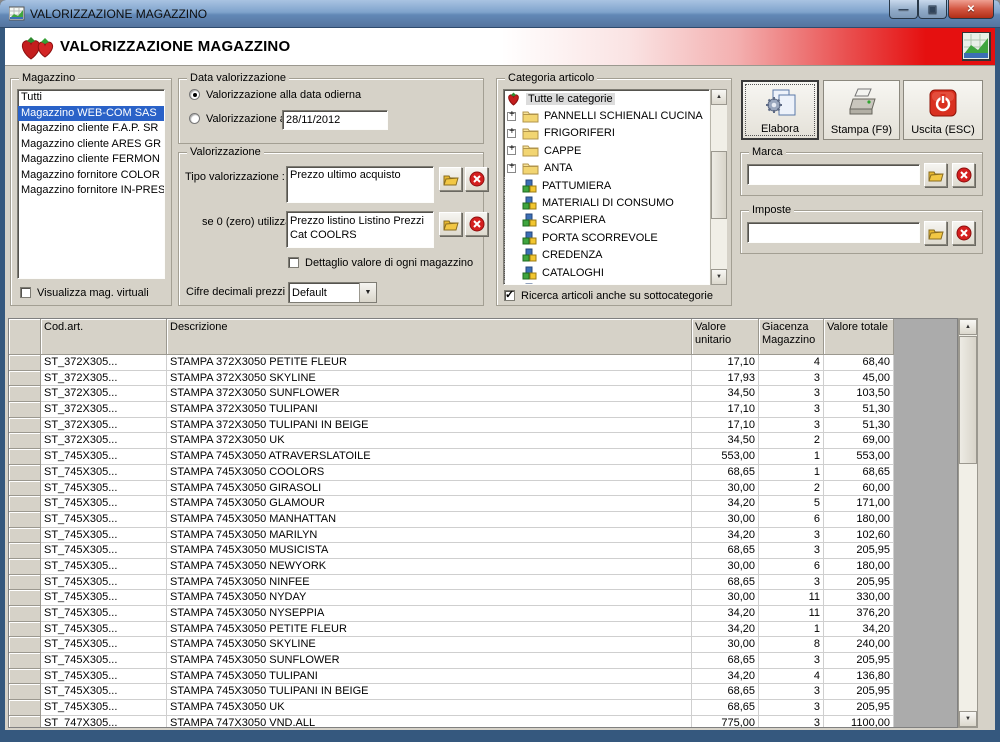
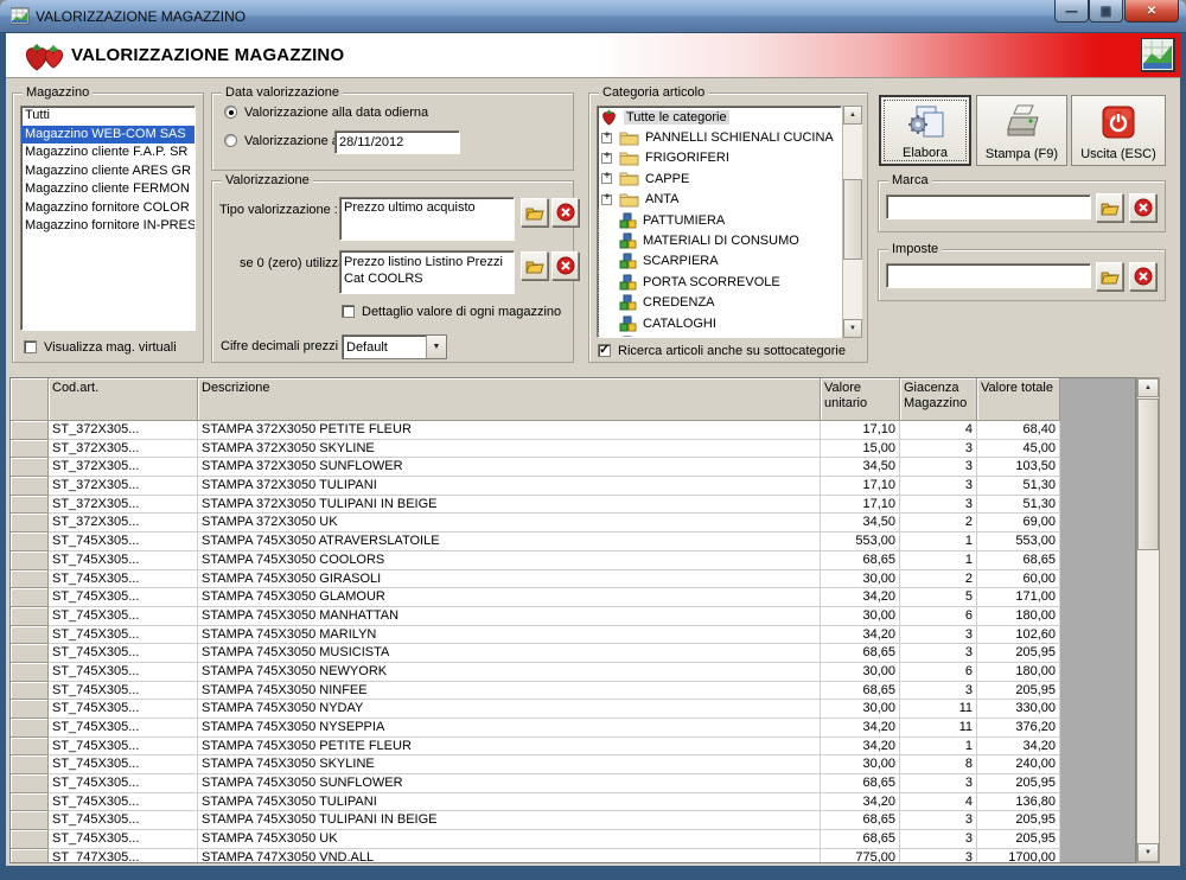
  VALORIZZAZIONE MAGAZZINO
  —
  ▣
  ✕
  VALORIZZAZIONE MAGAZZINO
  Magazzino
  Tutti
  Magazzino WEB-COM SAS
  Magazzino cliente F.A.P. SR
  Magazzino cliente ARES GR
  Magazzino cliente FERMON
  Magazzino fornitore COLOR
  Magazzino fornitore IN-PRES
  Visualizza mag. virtuali
  Data valorizzazione
  Valorizzazione alla data odierna
  Valorizzazione
  28/11/2012
  Valorizzazione
  Tipo valorizzazione :
  Prezzo ultimo acquisto
  se 0 (zero) utilizz
  Prezzo listino Listino Prezzi Cat COOLRS
  Dettaglio valore di ogni magazzino
  Cifre decimali prezzi
  Default
  Categoria articolo
  Tutte le categorie
  PANNELLI SCHIENALI CUCINA
  FRIGORIFERI
  CAPPE
  ANTA
  PATTUMIERA
  MATERIALI DI CONSUMO
  SCARPIERA
  PORTA SCORREVOLE
  CREDENZA
  CATALOGHI
  Ricerca articoli anche su sottocategorie
  Elabora
  Stampa (F9)
  Uscita (ESC)
  Marca
  Imposte
  Cod.art.
  Descrizione
  Valore unitario
  Giacenza Magazzino
  Valore totale
  ST_372X305...
  STAMPA 372X3050 PETITE FLEUR
  17,10
  4
  68,40
  ST_372X305...
  STAMPA 372X3050 SKYLINE
- 17,93
+ 15,00
  3
  45,00
  ST_372X305...
  STAMPA 372X3050 SUNFLOWER
  34,50
  3
  103,50
  ST_372X305...
  STAMPA 372X3050 TULIPANI
  17,10
  3
  51,30
  ST_372X305...
  STAMPA 372X3050 TULIPANI IN BEIGE
  17,10
  3
  51,30
  ST_372X305...
  STAMPA 372X3050 UK
  34,50
  2
  69,00
  ST_745X305...
  STAMPA 745X3050 ATRAVERSLATOILE
  553,00
  1
  553,00
  ST_745X305...
  STAMPA 745X3050 COOLORS
  68,65
  1
  68,65
  ST_745X305...
  STAMPA 745X3050 GIRASOLI
  30,00
  2
  60,00
  ST_745X305...
  STAMPA 745X3050 GLAMOUR
  34,20
  5
  171,00
  ST_745X305...
  STAMPA 745X3050 MANHATTAN
  30,00
  6
  180,00
  ST_745X305...
  STAMPA 745X3050 MARILYN
  34,20
  3
  102,60
  ST_745X305...
  STAMPA 745X3050 MUSICISTA
  68,65
  3
  205,95
  ST_745X305...
  STAMPA 745X3050 NEWYORK
  30,00
  6
  180,00
  ST_745X305...
  STAMPA 745X3050 NINFEE
  68,65
  3
  205,95
  ST_745X305...
  STAMPA 745X3050 NYDAY
  30,00
  11
  330,00
  ST_745X305...
  STAMPA 745X3050 NYSEPPIA
  34,20
  11
  376,20
  ST_745X305...
  STAMPA 745X3050 PETITE FLEUR
  34,20
  1
  34,20
  ST_745X305...
  STAMPA 745X3050 SKYLINE
  30,00
  8
  240,00
  ST_745X305...
  STAMPA 745X3050 SUNFLOWER
  68,65
  3
  205,95
  ST_745X305...
  STAMPA 745X3050 TULIPANI
  34,20
  4
  136,80
  ST_745X305...
  STAMPA 745X3050 TULIPANI IN BEIGE
  68,65
  3
  205,95
  ST_745X305...
  STAMPA 745X3050 UK
  68,65
  3
  205,95
  ST_747X305...
  STAMPA 747X3050 VND.ALL
  775,00
  3
- 1100,00
+ 1700,00
